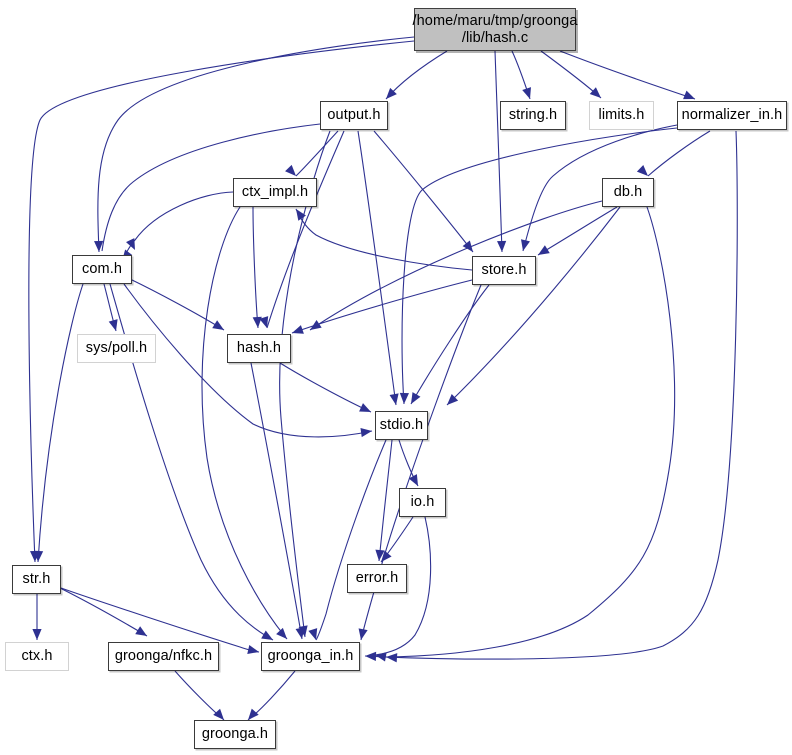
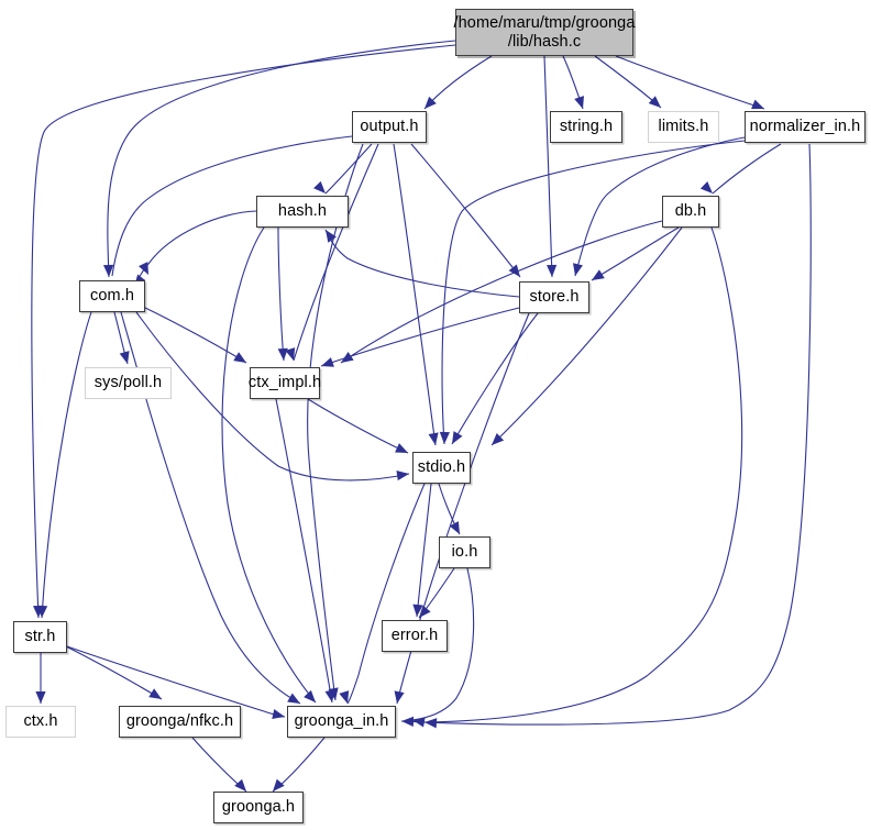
  /home/maru/tmp/groonga
  /lib/hash.c
  output.h
  string.h
  limits.h
  normalizer_in.h
- ctx_impl.h
+ hash.h
  db.h
  com.h
  store.h
  sys/poll.h
- hash.h
+ ctx_impl.h
  stdio.h
  io.h
  str.h
  error.h
  ctx.h
  groonga/nfkc.h
  groonga_in.h
  groonga.h
